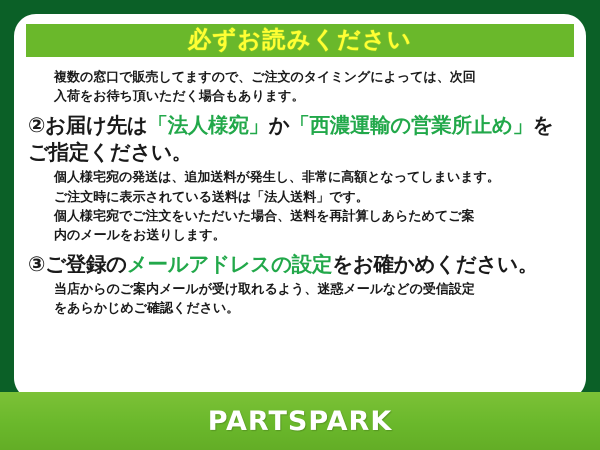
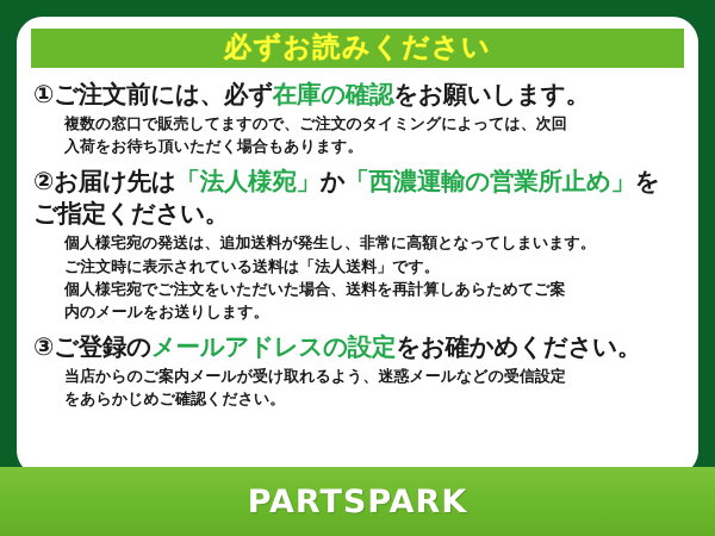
  必ずお読みください
+ ①ご注文前には、必ず在庫の確認をお願いします。
  複数の窓口で販売してますので、ご注文のタイミングによっては、次回
  入荷をお待ち頂いただく場合もあります。
  ②お届け先は「法人様宛」か「西濃運輸の営業所止め」をご指定ください。
  個人様宅宛の発送は、追加送料が発生し、非常に高額となってしまいます。
  ご注文時に表示されている送料は「法人送料」です。
  個人様宅宛でご注文をいただいた場合、送料を再計算しあらためてご案
  内のメールをお送りします。
  ③ご登録のメールアドレスの設定をお確かめください。
  当店からのご案内メールが受け取れるよう、迷惑メールなどの受信設定
  をあらかじめご確認ください。
  PARTSPARK
